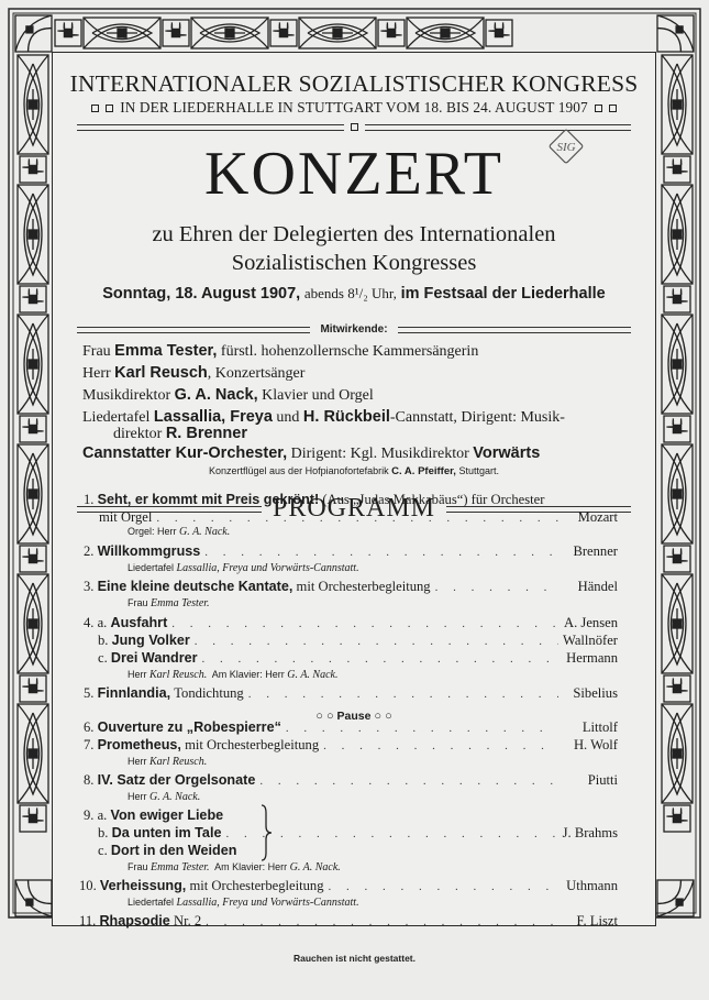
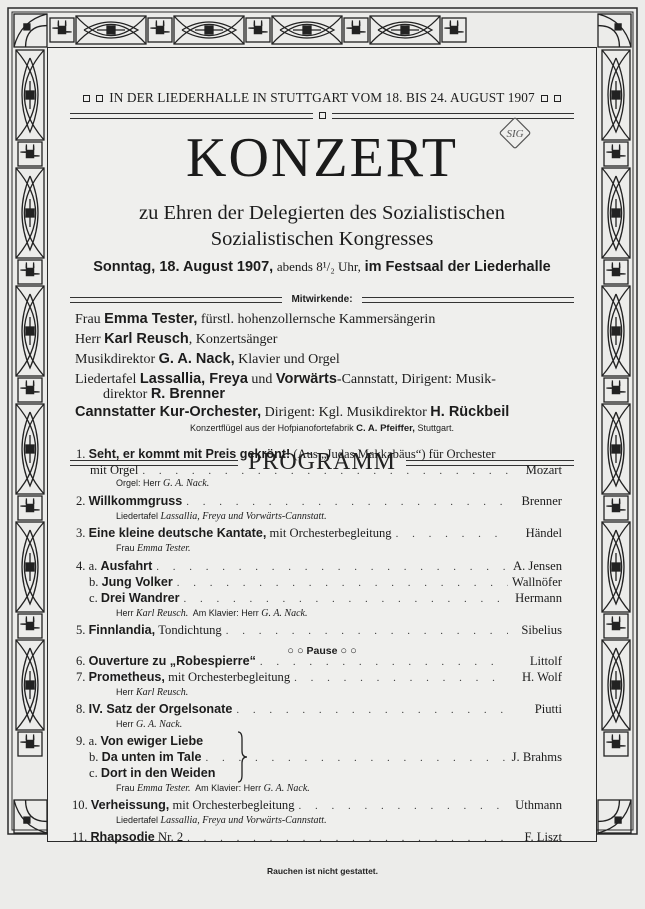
- INTERNATIONALER SOZIALISTISCHER KONGRESS
  IN DER LIEDERHALLE IN STUTTGART VOM 18. BIS 24. AUGUST 1907
  SIG
  KONZERT
- zu Ehren der Delegierten des Internationalen
+ zu Ehren der Delegierten des Sozialistischen
  Sozialistischen Kongresses
  Sonntag, 18. August 1907, abends 8¹/₂ Uhr, im Festsaal der Liederhalle
  Mitwirkende:
  Frau Emma Tester, fürstl. hohenzollernsche Kammersängerin
  Herr Karl Reusch, Konzertsänger
  Musikdirektor G. A. Nack, Klavier und Orgel
- Liedertafel Lassallia, Freya und H. Rückbeil-Cannstatt, Dirigent: Musik-
+ Liedertafel Lassallia, Freya und Vorwärts-Cannstatt, Dirigent: Musik-
  direktor R. Brenner
- Cannstatter Kur-Orchester, Dirigent: Kgl. Musikdirektor Vorwärts
+ Cannstatter Kur-Orchester, Dirigent: Kgl. Musikdirektor H. Rückbeil
  Konzertflügel aus der Hofpianofortefabrik C. A. Pfeiffer, Stuttgart.
  PROGRAMM
  1.
  Seht, er kommt mit Preis gekrönt!
  (Aus „Judas Makkabäus“) für Orchester
  mit Orgel
  Mozart
  Orgel: Herr G. A. Nack.
  2.
  Willkommgruss
  Brenner
  Liedertafel Lassallia, Freya und Vorwärts-Cannstatt.
  3.
  Eine kleine deutsche Kantate,
  mit Orchesterbegleitung
  Händel
  Frau Emma Tester.
  4. a.
  Ausfahrt
  A. Jensen
  b.
  Jung Volker
  Wallnöfer
  c.
  Drei Wandrer
  Hermann
  Herr Karl Reusch. Am Klavier: Herr G. A. Nack.
  5.
  Finnlandia,
  Tondichtung
  Sibelius
  6.
  Ouverture zu „Robespierre“
  Littolf
  7.
  Prometheus,
  mit Orchesterbegleitung
  H. Wolf
  Herr Karl Reusch.
  8.
  IV. Satz der Orgelsonate
  Piutti
  Herr G. A. Nack.
  9. a.
  Von ewiger Liebe
  b.
  Da unten im Tale
  J. Brahms
  c.
  Dort in den Weiden
  Frau Emma Tester. Am Klavier: Herr G. A. Nack.
  10.
  Verheissung,
  mit Orchesterbegleitung
  Uthmann
  Liedertafel Lassallia, Freya und Vorwärts-Cannstatt.
  11.
  Rhapsodie
  Nr. 2
  F. Liszt
  ○ ○ Pause ○ ○
  Rauchen ist nicht gestattet.
